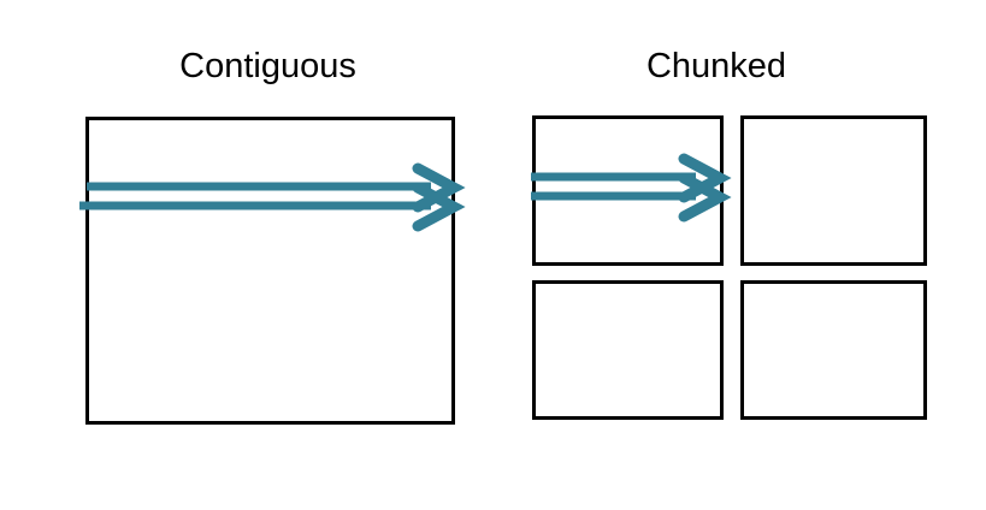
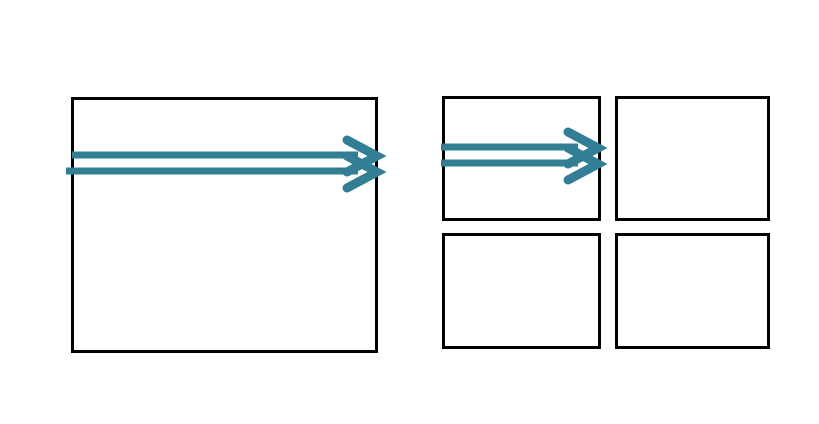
- Contiguous
- Chunked
